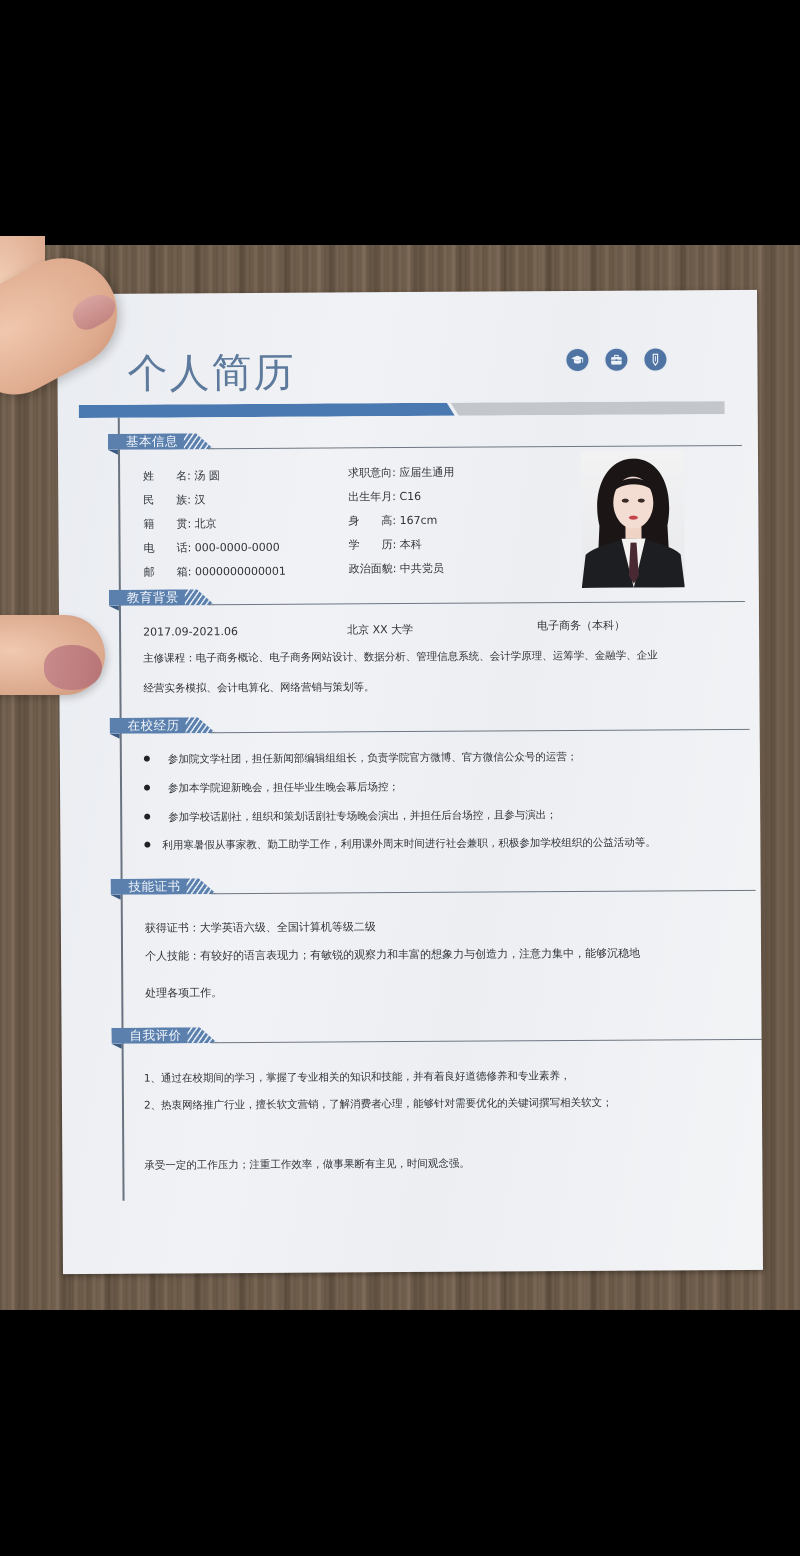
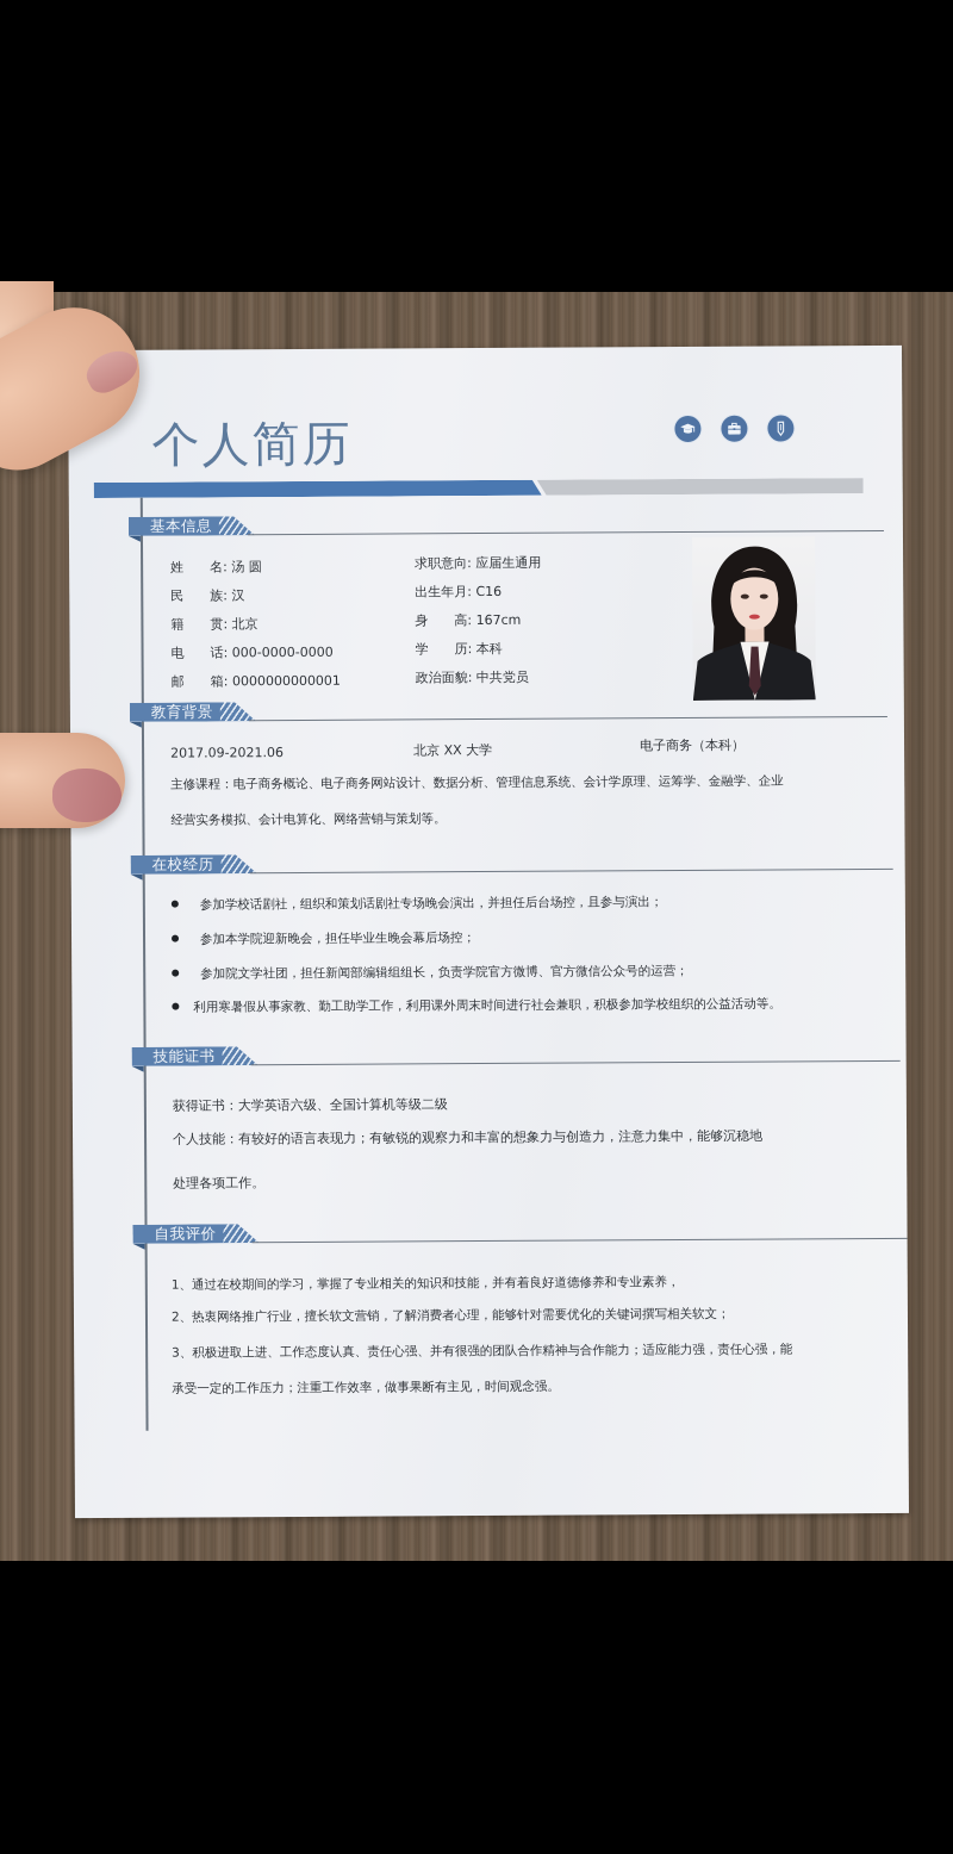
  个人简历
  基本信息
  姓 名: 汤 圆
  民 族: 汉
  籍 贯: 北京
  电 话: 000-0000-0000
  邮 箱: 0000000000001
  求职意向: 应届生通用
  出生年月: C16
  身 高: 167cm
  学 历: 本科
  政治面貌: 中共党员
  教育背景
  2017.09-2021.06
  北京 XX 大学
  电子商务（本科）
  主修课程：电子商务概论、电子商务网站设计、数据分析、管理信息系统、会计学原理、运筹学、金融学、企业
  经营实务模拟、会计电算化、网络营销与策划等。
  在校经历
- 参加院文学社团，担任新闻部编辑组组长，负责学院官方微博、官方微信公众号的运营；
+ 参加学校话剧社，组织和策划话剧社专场晚会演出，并担任后台场控，且参与演出；
  参加本学院迎新晚会，担任毕业生晚会幕后场控；
- 参加学校话剧社，组织和策划话剧社专场晚会演出，并担任后台场控，且参与演出；
+ 参加院文学社团，担任新闻部编辑组组长，负责学院官方微博、官方微信公众号的运营；
  利用寒暑假从事家教、勤工助学工作，利用课外周末时间进行社会兼职，积极参加学校组织的公益活动等。
  技能证书
  获得证书：大学英语六级、全国计算机等级二级
  个人技能：有较好的语言表现力；有敏锐的观察力和丰富的想象力与创造力，注意力集中，能够沉稳地
  处理各项工作。
  自我评价
  1、通过在校期间的学习，掌握了专业相关的知识和技能，并有着良好道德修养和专业素养，
  2、热衷网络推广行业，擅长软文营销，了解消费者心理，能够针对需要优化的关键词撰写相关软文；
+ 3、积极进取上进、工作态度认真、责任心强、并有很强的团队合作精神与合作能力；适应能力强，责任心强，能
  承受一定的工作压力；注重工作效率，做事果断有主见，时间观念强。
